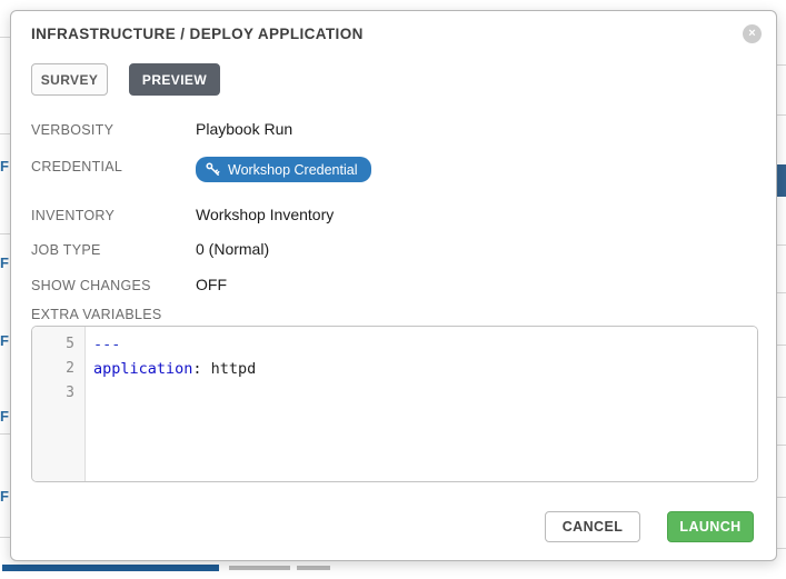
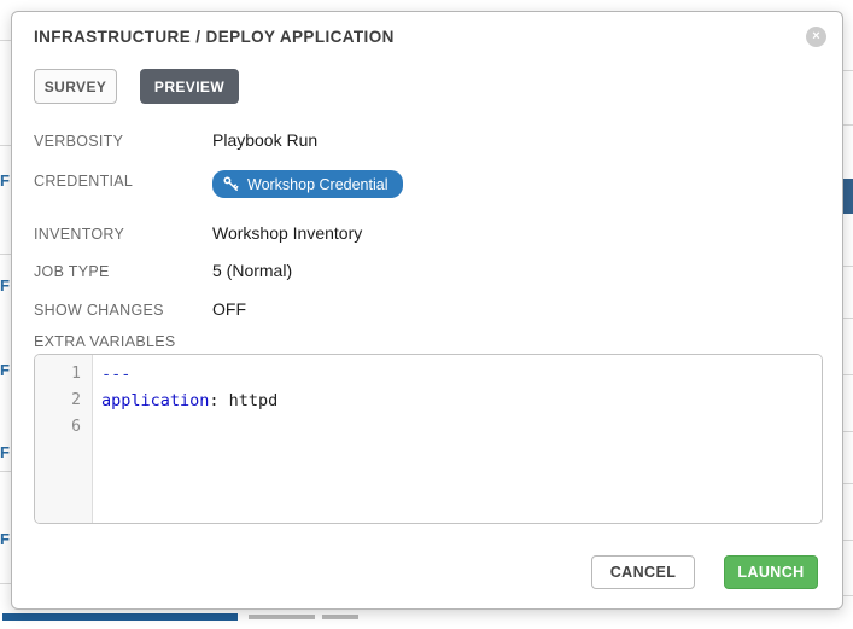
  F
  F
  F
  F
  F
  INFRASTRUCTURE / DEPLOY APPLICATION
  ×
  SURVEY
  PREVIEW
  VERBOSITY
  Playbook Run
  CREDENTIAL
  Workshop Credential
  INVENTORY
  Workshop Inventory
  JOB TYPE
- 0 (Normal)
+ 5 (Normal)
  SHOW CHANGES
  OFF
  EXTRA VARIABLES
- 5
+ 1
  2
- 3
+ 6
  ---
  application: httpd
  CANCEL
  LAUNCH
